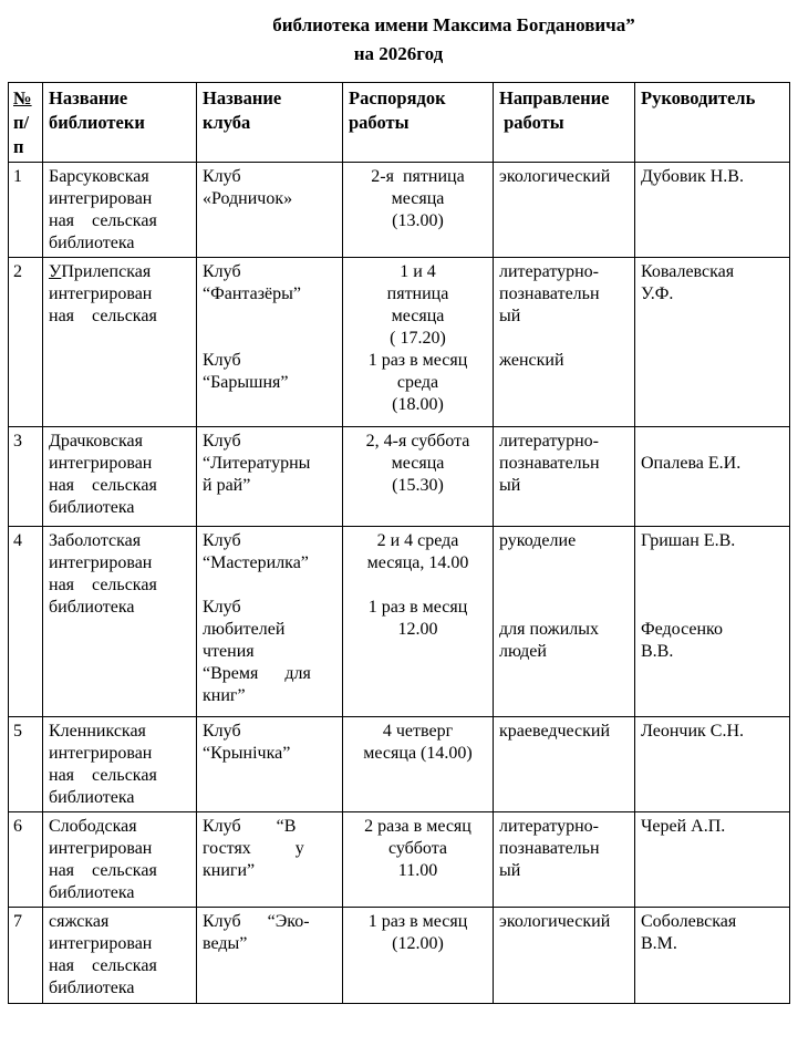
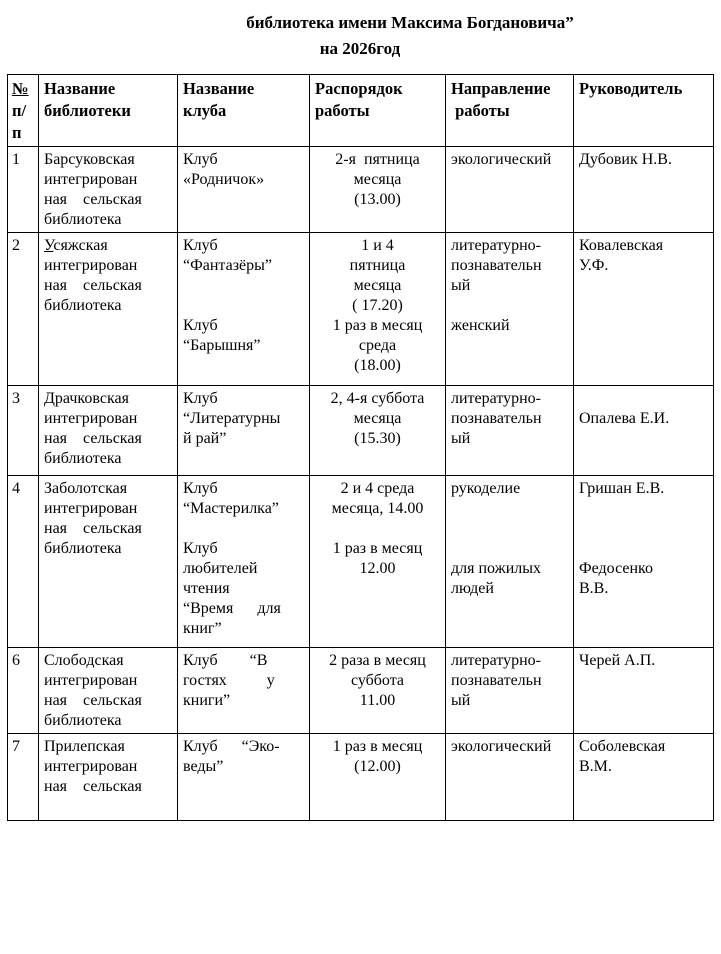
  библиотека имени Максима Богдановича”
  на 2026год
  № п/ п	Название библиотеки	Название клуба	Распорядок работы	Направление работы	Руководитель
  1	Барсуковская интегрирован ная сельская библиотека	Клуб «Родничок»	2-я пятница месяца (13.00)	экологический	Дубовик Н.В.
- 2	УПрилепская интегрирован ная сельская	Клуб “Фантазёры” Клуб “Барышня”	1 и 4 пятница месяца ( 17.20) 1 раз в месяц среда (18.00)	литературно- познавательн ый женский	Ковалевская У.Ф.
+ 2	Усяжская интегрирован ная сельская библиотека	Клуб “Фантазёры” Клуб “Барышня”	1 и 4 пятница месяца ( 17.20) 1 раз в месяц среда (18.00)	литературно- познавательн ый женский	Ковалевская У.Ф.
  3	Драчковская интегрирован ная сельская библиотека	Клуб “Литературны й рай”	2, 4-я суббота месяца (15.30)	литературно- познавательн ый	Опалева Е.И.
  4	Заболотская интегрирован ная сельская библиотека	Клуб “Мастерилка” Клуб любителей чтения “Время для книг”	2 и 4 среда месяца, 14.00 1 раз в месяц 12.00	рукоделие для пожилых людей	Гришан Е.В. Федосенко В.В.
- 5	Кленникская интегрирован ная сельская библиотека	Клуб “Крынічка”	4 четверг месяца (14.00)	краеведческий	Леончик С.Н.
  6	Слободская интегрирован ная сельская библиотека	Клуб “В гостях у книги”	2 раза в месяц суббота 11.00	литературно- познавательн ый	Черей А.П.
- 7	сяжская интегрирован ная сельская библиотека	Клуб “Эко- веды”	1 раз в месяц (12.00)	экологический	Соболевская В.М.
+ 7	Прилепская интегрирован ная сельская	Клуб “Эко- веды”	1 раз в месяц (12.00)	экологический	Соболевская В.М.
